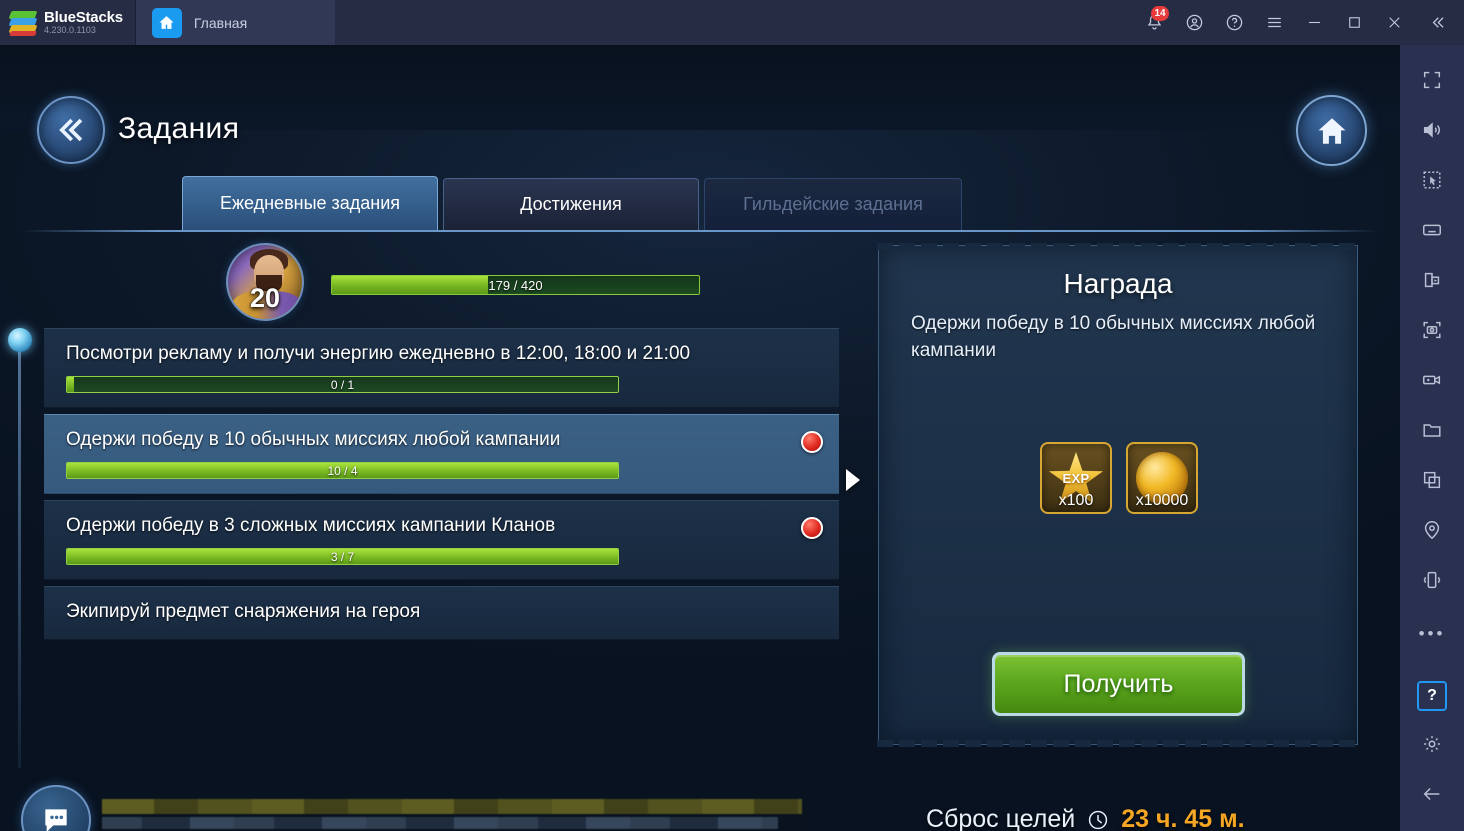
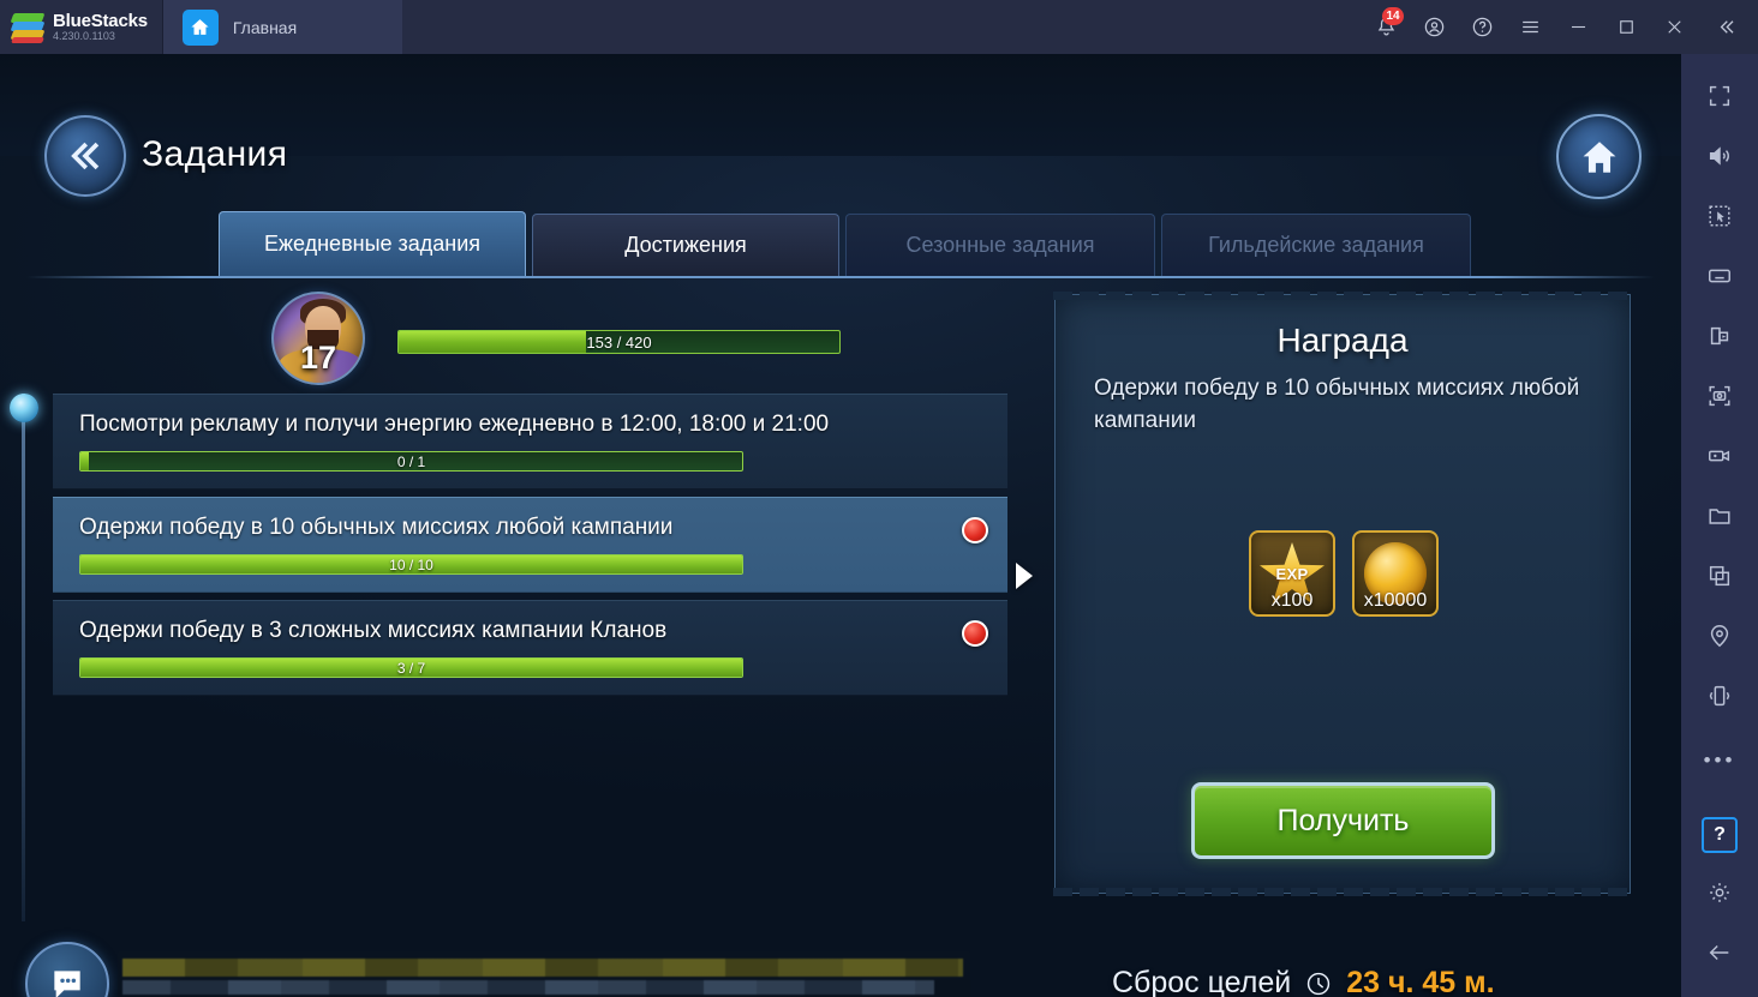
  BlueStacks
  4.230.0.1103
  Главная
  14
  Задания
  Ежедневные задания
  Достижения
+ Сезонные задания
  Гильдейские задания
- 20
+ 17
- 179 / 420
+ 153 / 420
  Посмотри рекламу и получи энергию ежедневно в 12:00, 18:00 и 21:00
  0 / 1
  Одержи победу в 10 обычных миссиях любой кампании
- 10 / 4
+ 10 / 10
  Одержи победу в 3 сложных миссиях кампании Кланов
  3 / 7
- Экипируй предмет снаряжения на героя
  Награда
  Одержи победу в 10 обычных миссиях любой кампании
  EXP
  x100
  x10000
  Получить
  Сброс целей
  23 ч. 45 м.
  •••
  ?
